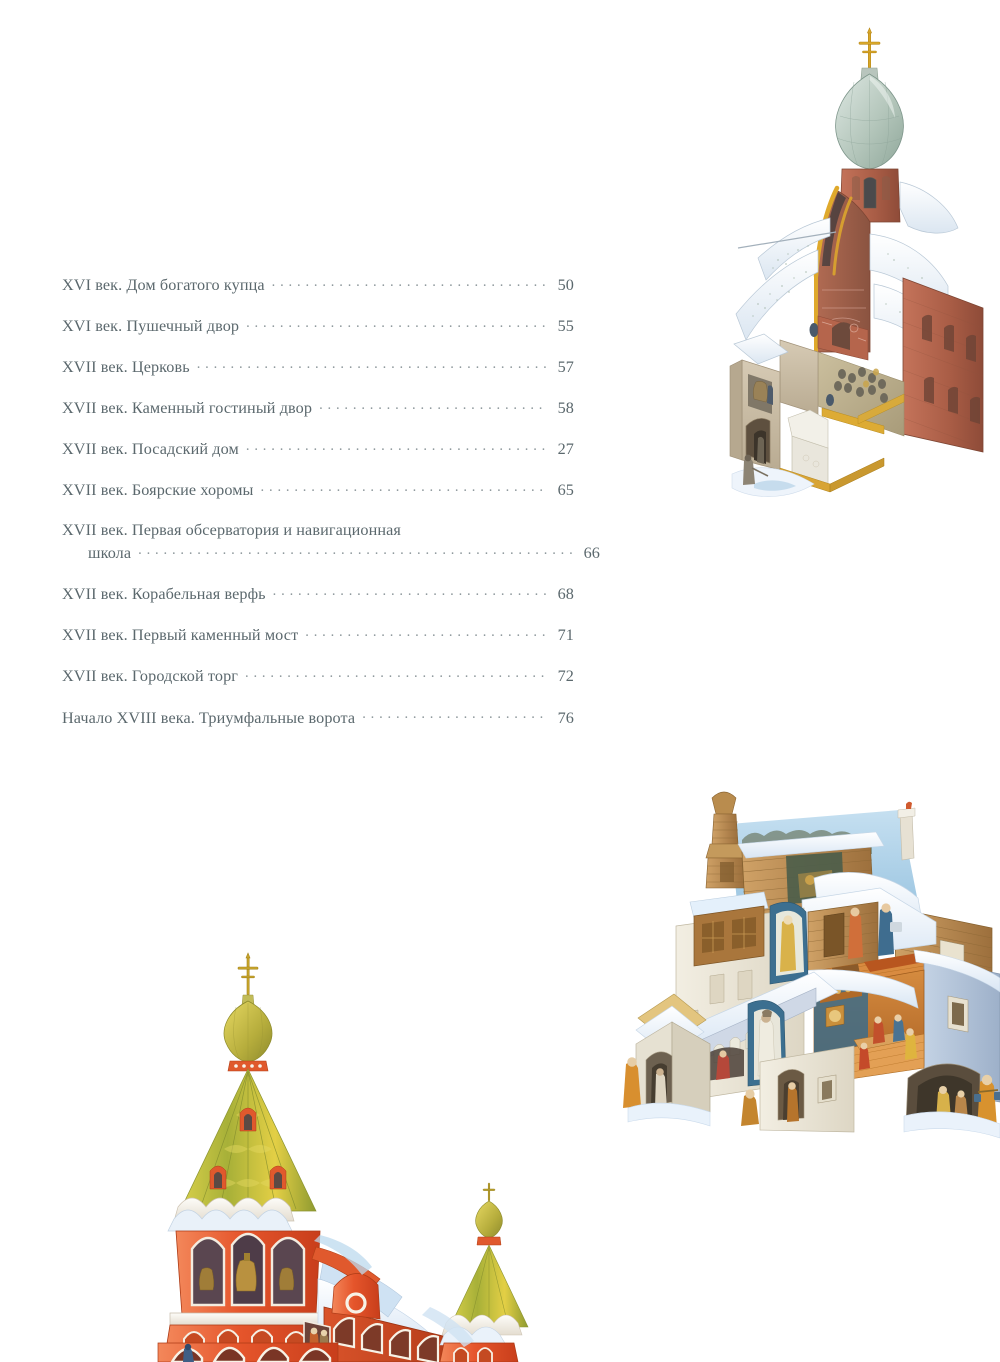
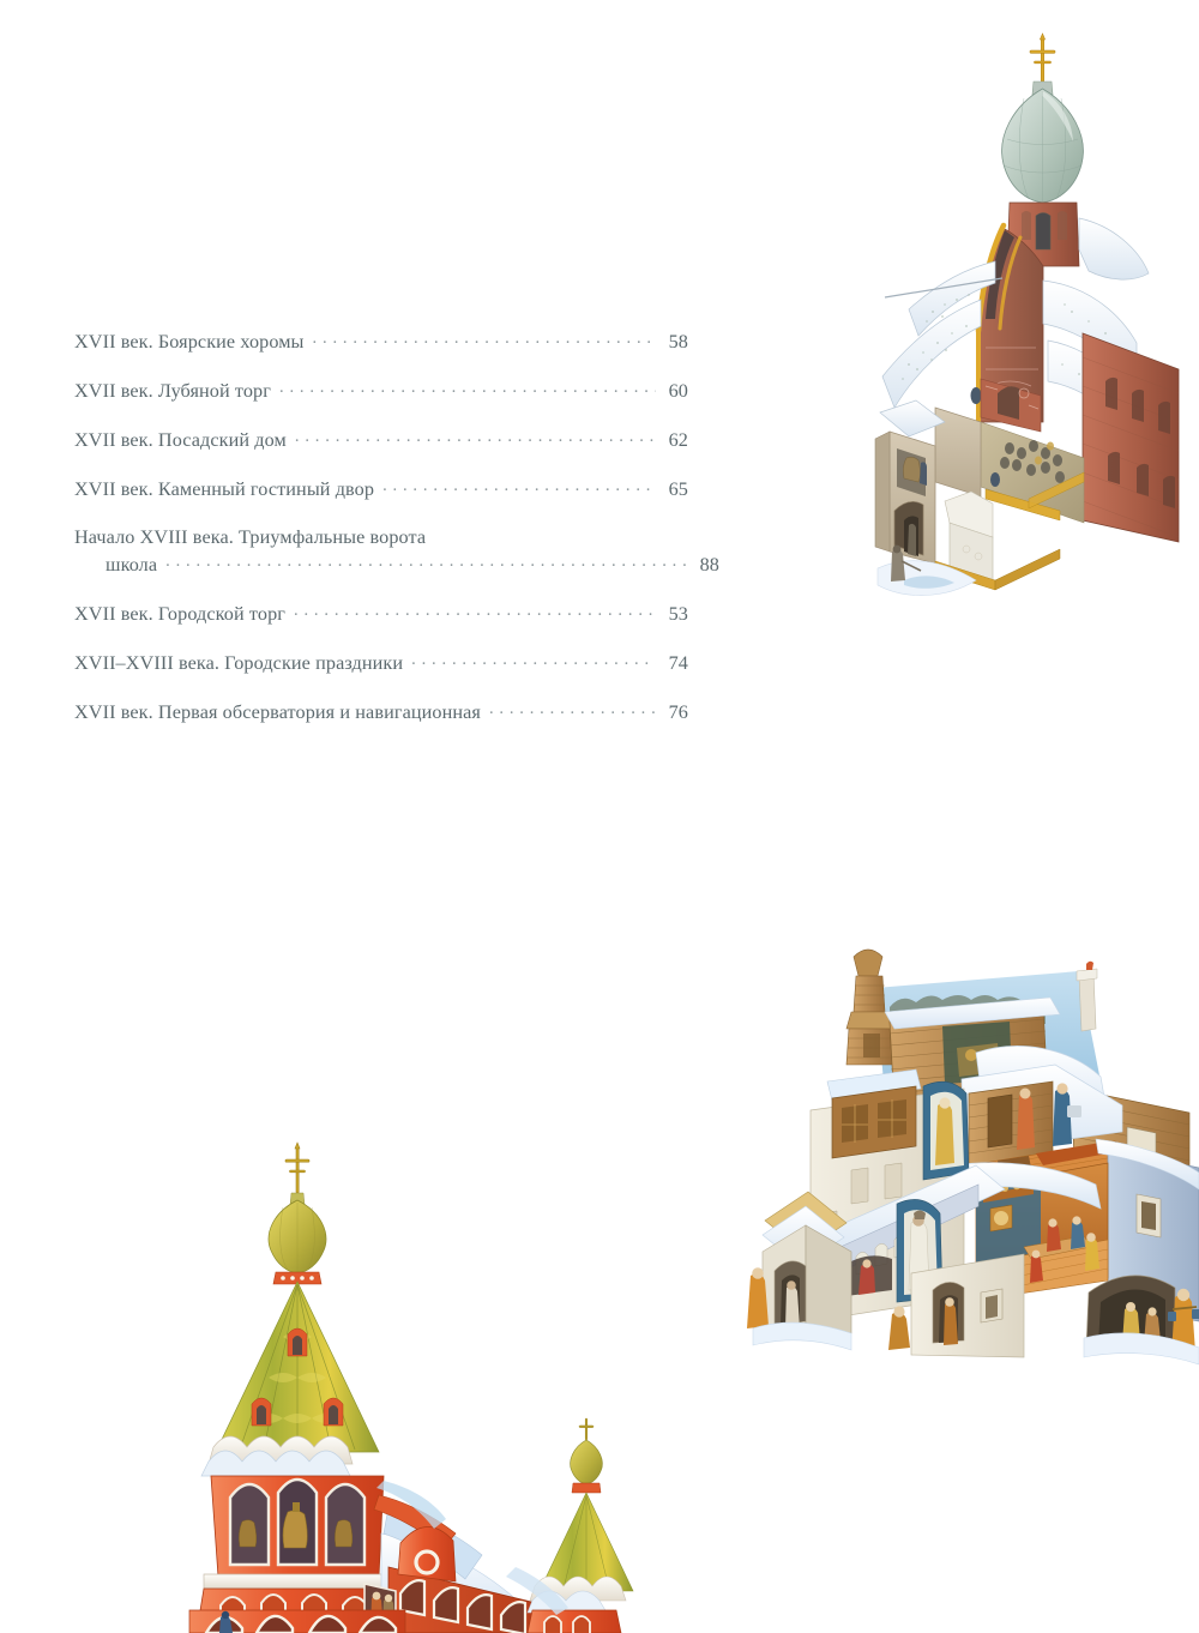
- XVI век. Дом богатого купца
- 50
- XVI век. Пушечный двор
- 55
- XVII век. Церковь
- 57
- XVII век. Каменный гостиный двор
+ XVII век. Боярские хоромы
  58
+ XVII век. Лубяной торг
+ 60
  XVII век. Посадский дом
- 27
+ 62
- XVII век. Боярские хоромы
+ XVII век. Каменный гостиный двор
  65
- XVII век. Первая обсерватория и навигационная
+ Начало XVIII века. Триумфальные ворота
  школа
- 66
+ 88
- XVII век. Корабельная верфь
- 68
- XVII век. Первый каменный мост
- 71
  XVII век. Городской торг
- 72
+ 53
+ XVII–XVIII века. Городские праздники
+ 74
- Начало XVIII века. Триумфальные ворота
+ XVII век. Первая обсерватория и навигационная
  76
